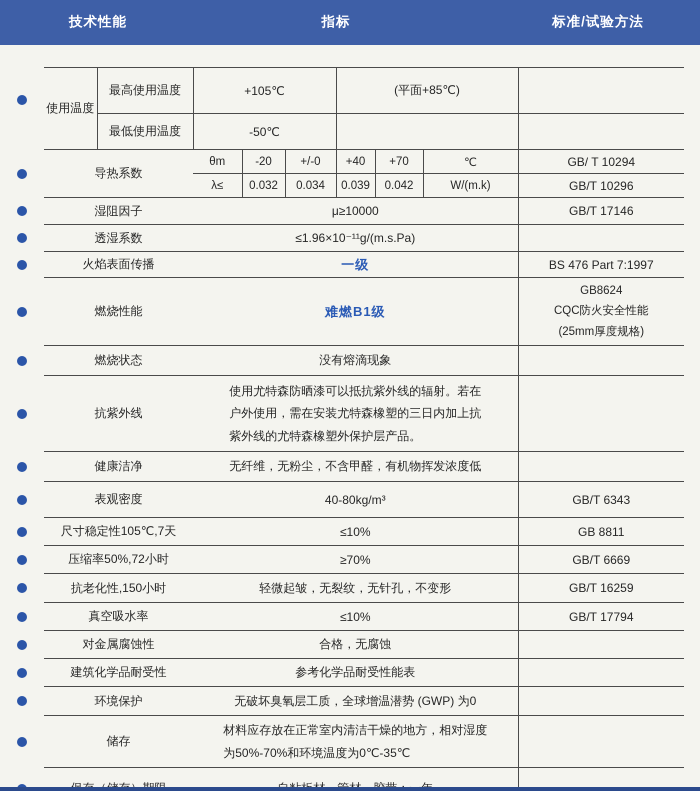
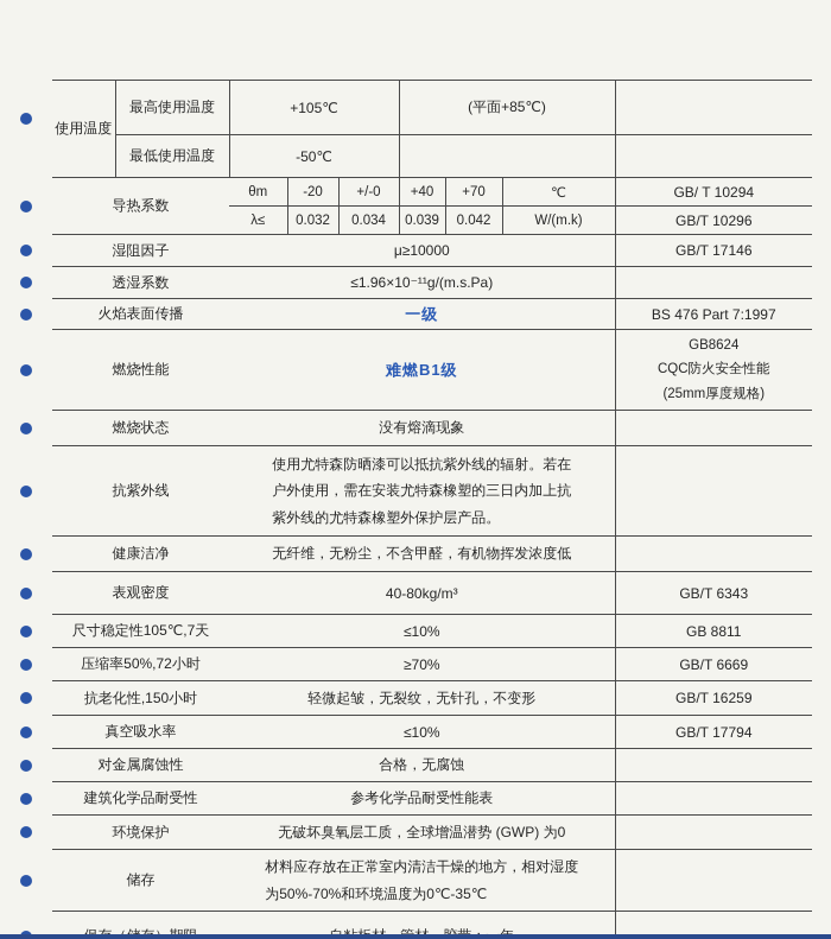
- 技术性能
- 指标
- 标准/试验方法
  使用温度	最高使用温度	+105℃	(平面+85℃)
  最低使用温度	-50℃
  导热系数	θm	-20	+/-0	+40	+70	℃	GB/ T 10294
  λ≤	0.032	0.034	0.039	0.042	W/(m.k)	GB/T 10296
  湿阻因子	μ≥10000	GB/T 17146
  透湿系数	≤1.96×10⁻¹¹g/(m.s.Pa)
  火焰表面传播	一级	BS 476 Part 7:1997
  燃烧性能	难燃B1级	GB8624 CQC防火安全性能 (25mm厚度规格)
  燃烧状态	没有熔滴现象
  抗紫外线	使用尤特森防晒漆可以抵抗紫外线的辐射。若在 户外使用，需在安装尤特森橡塑的三日内加上抗 紫外线的尤特森橡塑外保护层产品。
  健康洁净	无纤维，无粉尘，不含甲醛，有机物挥发浓度低
  表观密度	40-80kg/m³	GB/T 6343
  尺寸稳定性105℃,7天	≤10%	GB 8811
  压缩率50%,72小时	≥70%	GB/T 6669
  抗老化性,150小时	轻微起皱，无裂纹，无针孔，不变形	GB/T 16259
  真空吸水率	≤10%	GB/T 17794
  对金属腐蚀性	合格，无腐蚀
  建筑化学品耐受性	参考化学品耐受性能表
  环境保护	无破坏臭氧层工质，全球增温潜势 (GWP) 为0
  储存	材料应存放在正常室内清洁干燥的地方，相对湿度 为50%-70%和环境温度为0℃-35℃
